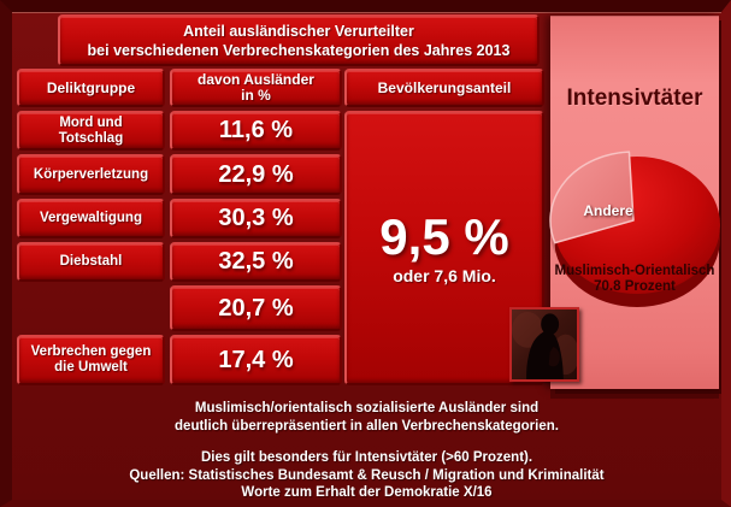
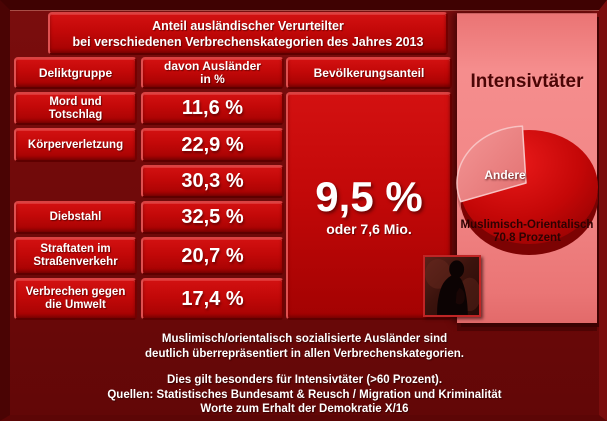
  Anteil ausländischer Verurteilter
  bei verschiedenen Verbrechenskategorien des Jahres 2013
  Deliktgruppe
  davon Ausländer
  in %
  Bevölkerungsanteil
  Mord und Totschlag
  11,6 %
  Körperverletzung
  22,9 %
- Vergewaltigung
  30,3 %
  Diebstahl
  32,5 %
+ Straftaten im Straßenverkehr
  20,7 %
  Verbrechen gegen die Umwelt
  17,4 %
  9,5 %
  oder 7,6 Mio.
  Intensivtäter
  Andere
  Muslimisch-Orientalisch
  70.8 Prozent
  Muslimisch/orientalisch sozialisierte Ausländer sind
  deutlich überrepräsentiert in allen Verbrechenskategorien.
  Dies gilt besonders für Intensivtäter (>60 Prozent).
  Quellen: Statistisches Bundesamt & Reusch / Migration und Kriminalität
  Worte zum Erhalt der Demokratie X/16
